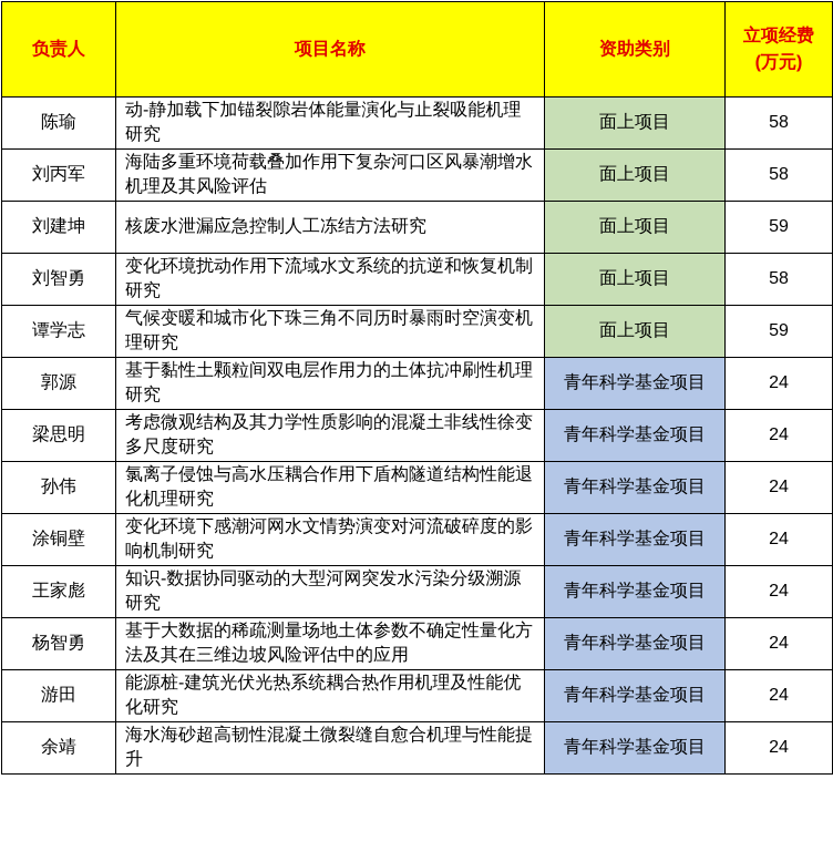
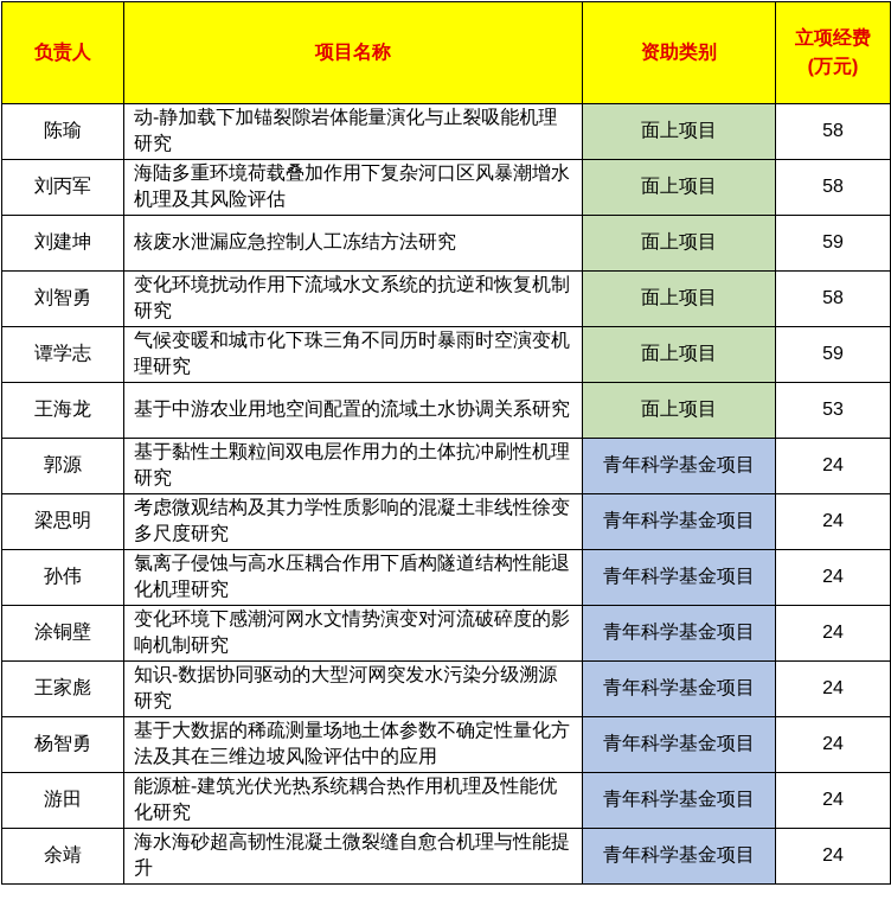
  负责人	项目名称	资助类别	立项经费 (万元)
  陈瑜	动-静加载下加锚裂隙岩体能量演化与止裂吸能机理研究	面上项目	58
  刘丙军	海陆多重环境荷载叠加作用下复杂河口区风暴潮增水机理及其风险评估	面上项目	58
  刘建坤	核废水泄漏应急控制人工冻结方法研究	面上项目	59
  刘智勇	变化环境扰动作用下流域水文系统的抗逆和恢复机制研究	面上项目	58
  谭学志	气候变暖和城市化下珠三角不同历时暴雨时空演变机理研究	面上项目	59
+ 王海龙	基于中游农业用地空间配置的流域土水协调关系研究	面上项目	53
  郭源	基于黏性土颗粒间双电层作用力的土体抗冲刷性机理研究	青年科学基金项目	24
  梁思明	考虑微观结构及其力学性质影响的混凝土非线性徐变多尺度研究	青年科学基金项目	24
  孙伟	氯离子侵蚀与高水压耦合作用下盾构隧道结构性能退化机理研究	青年科学基金项目	24
  涂铜壁	变化环境下感潮河网水文情势演变对河流破碎度的影响机制研究	青年科学基金项目	24
  王家彪	知识-数据协同驱动的大型河网突发水污染分级溯源研究	青年科学基金项目	24
  杨智勇	基于大数据的稀疏测量场地土体参数不确定性量化方法及其在三维边坡风险评估中的应用	青年科学基金项目	24
  游田	能源桩-建筑光伏光热系统耦合热作用机理及性能优化研究	青年科学基金项目	24
  余靖	海水海砂超高韧性混凝土微裂缝自愈合机理与性能提升	青年科学基金项目	24
